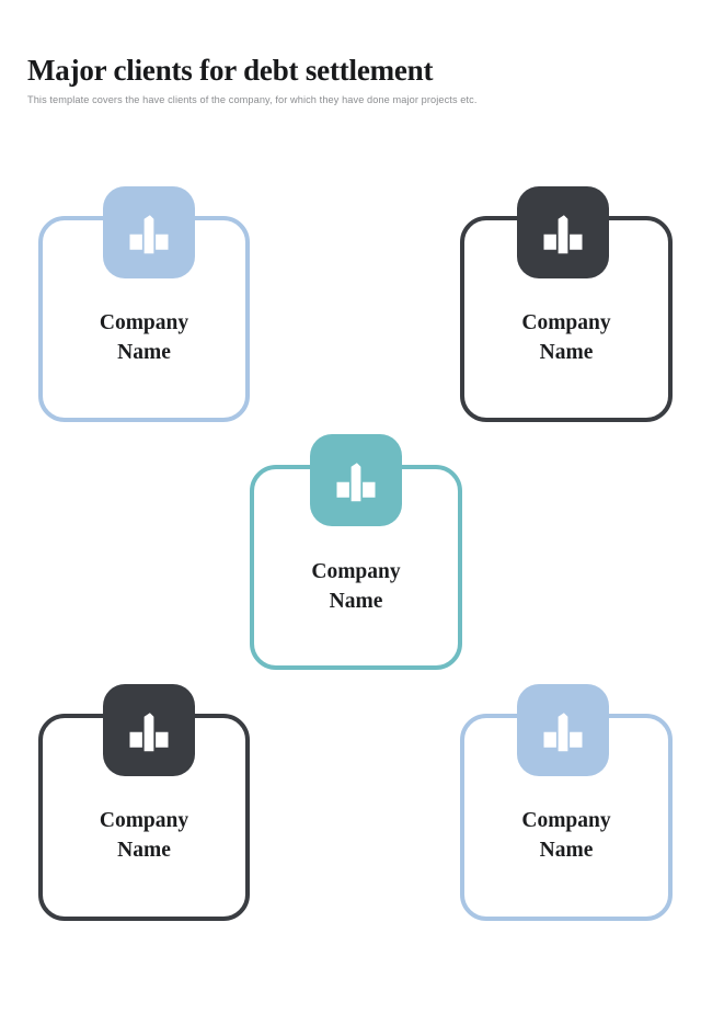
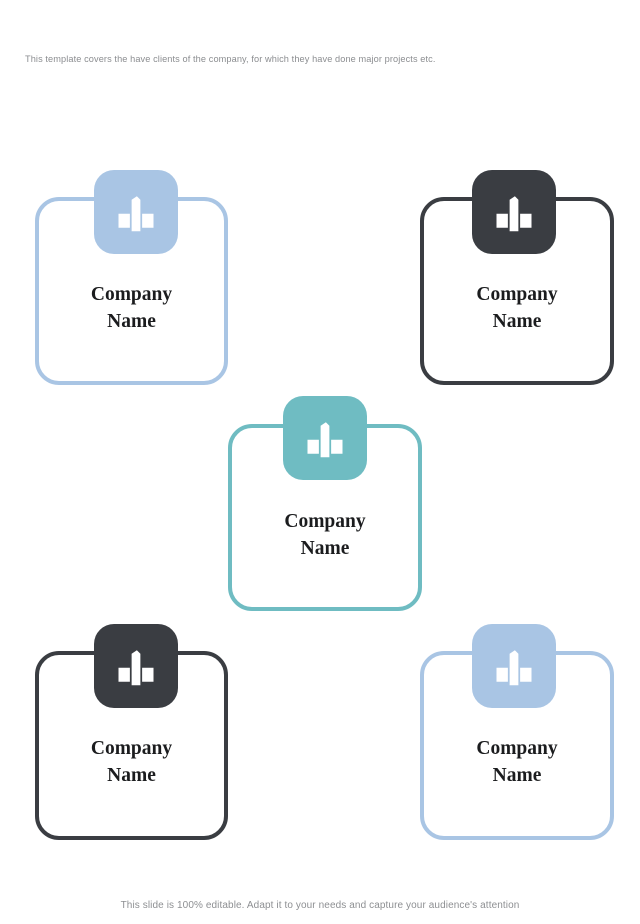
- Major clients for debt settlement
  This template covers the have clients of the company, for which they have done major projects etc.
  Company
  Name
  Company
  Name
  Company
  Name
  Company
  Name
  Company
  Name
+ This slide is 100% editable. Adapt it to your needs and capture your audience's attention
